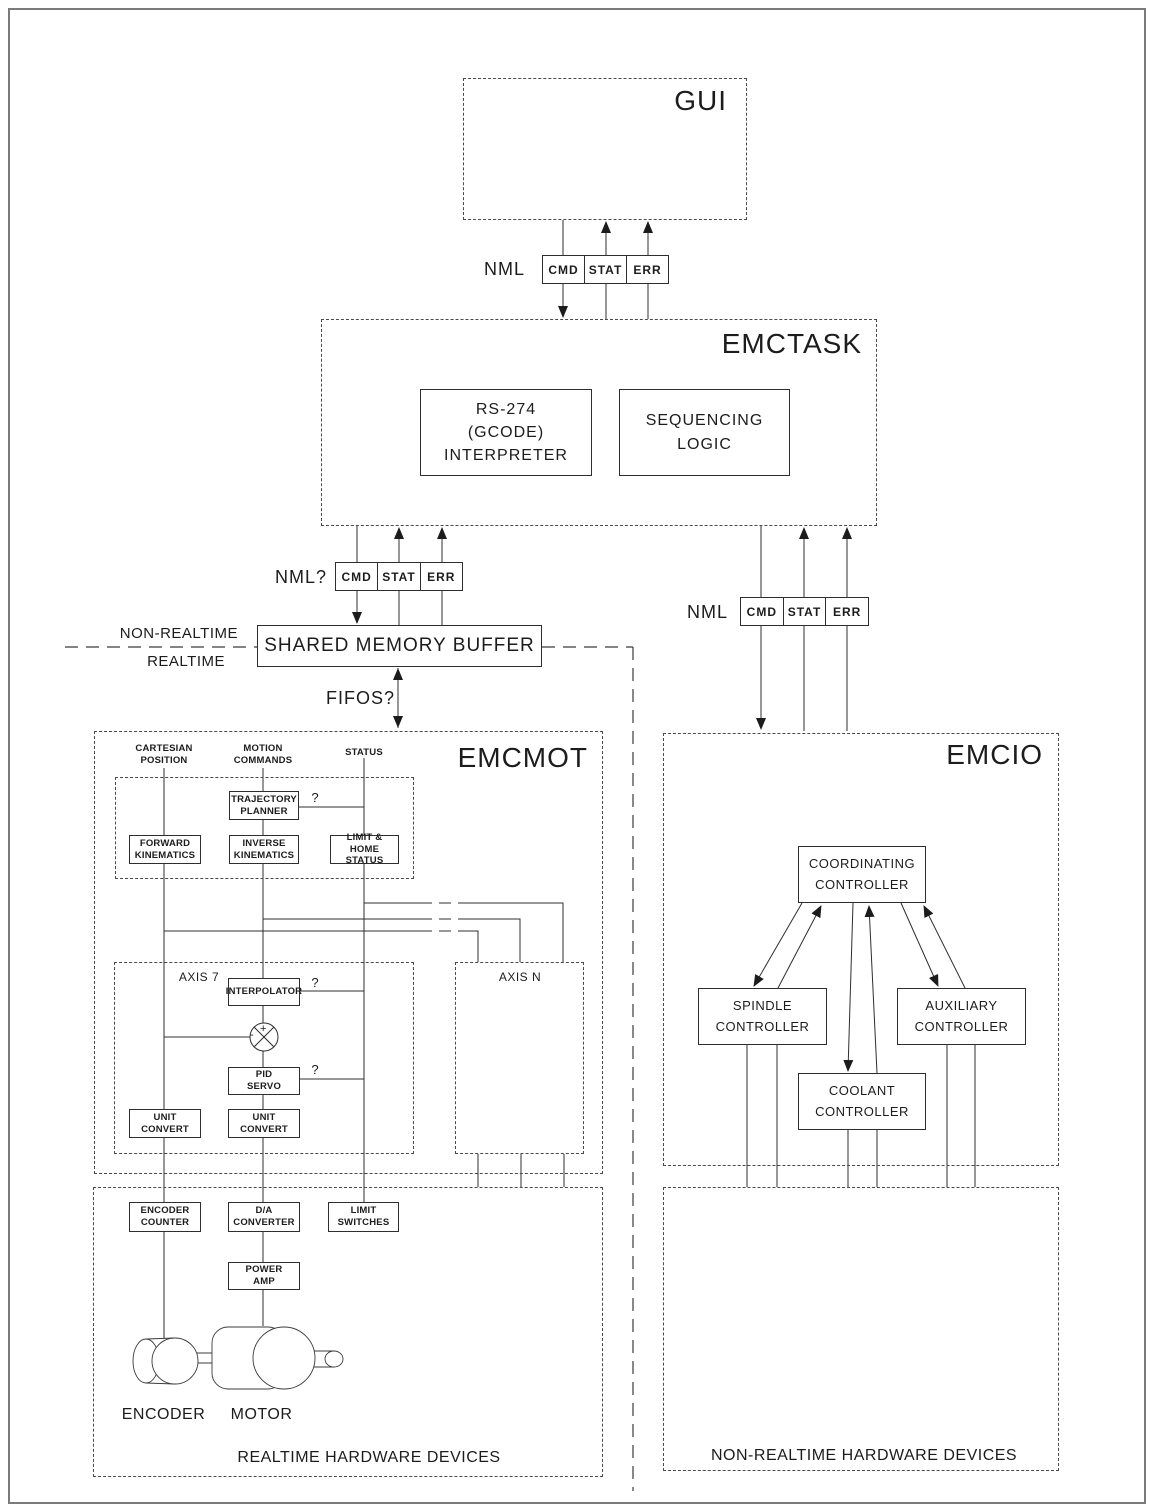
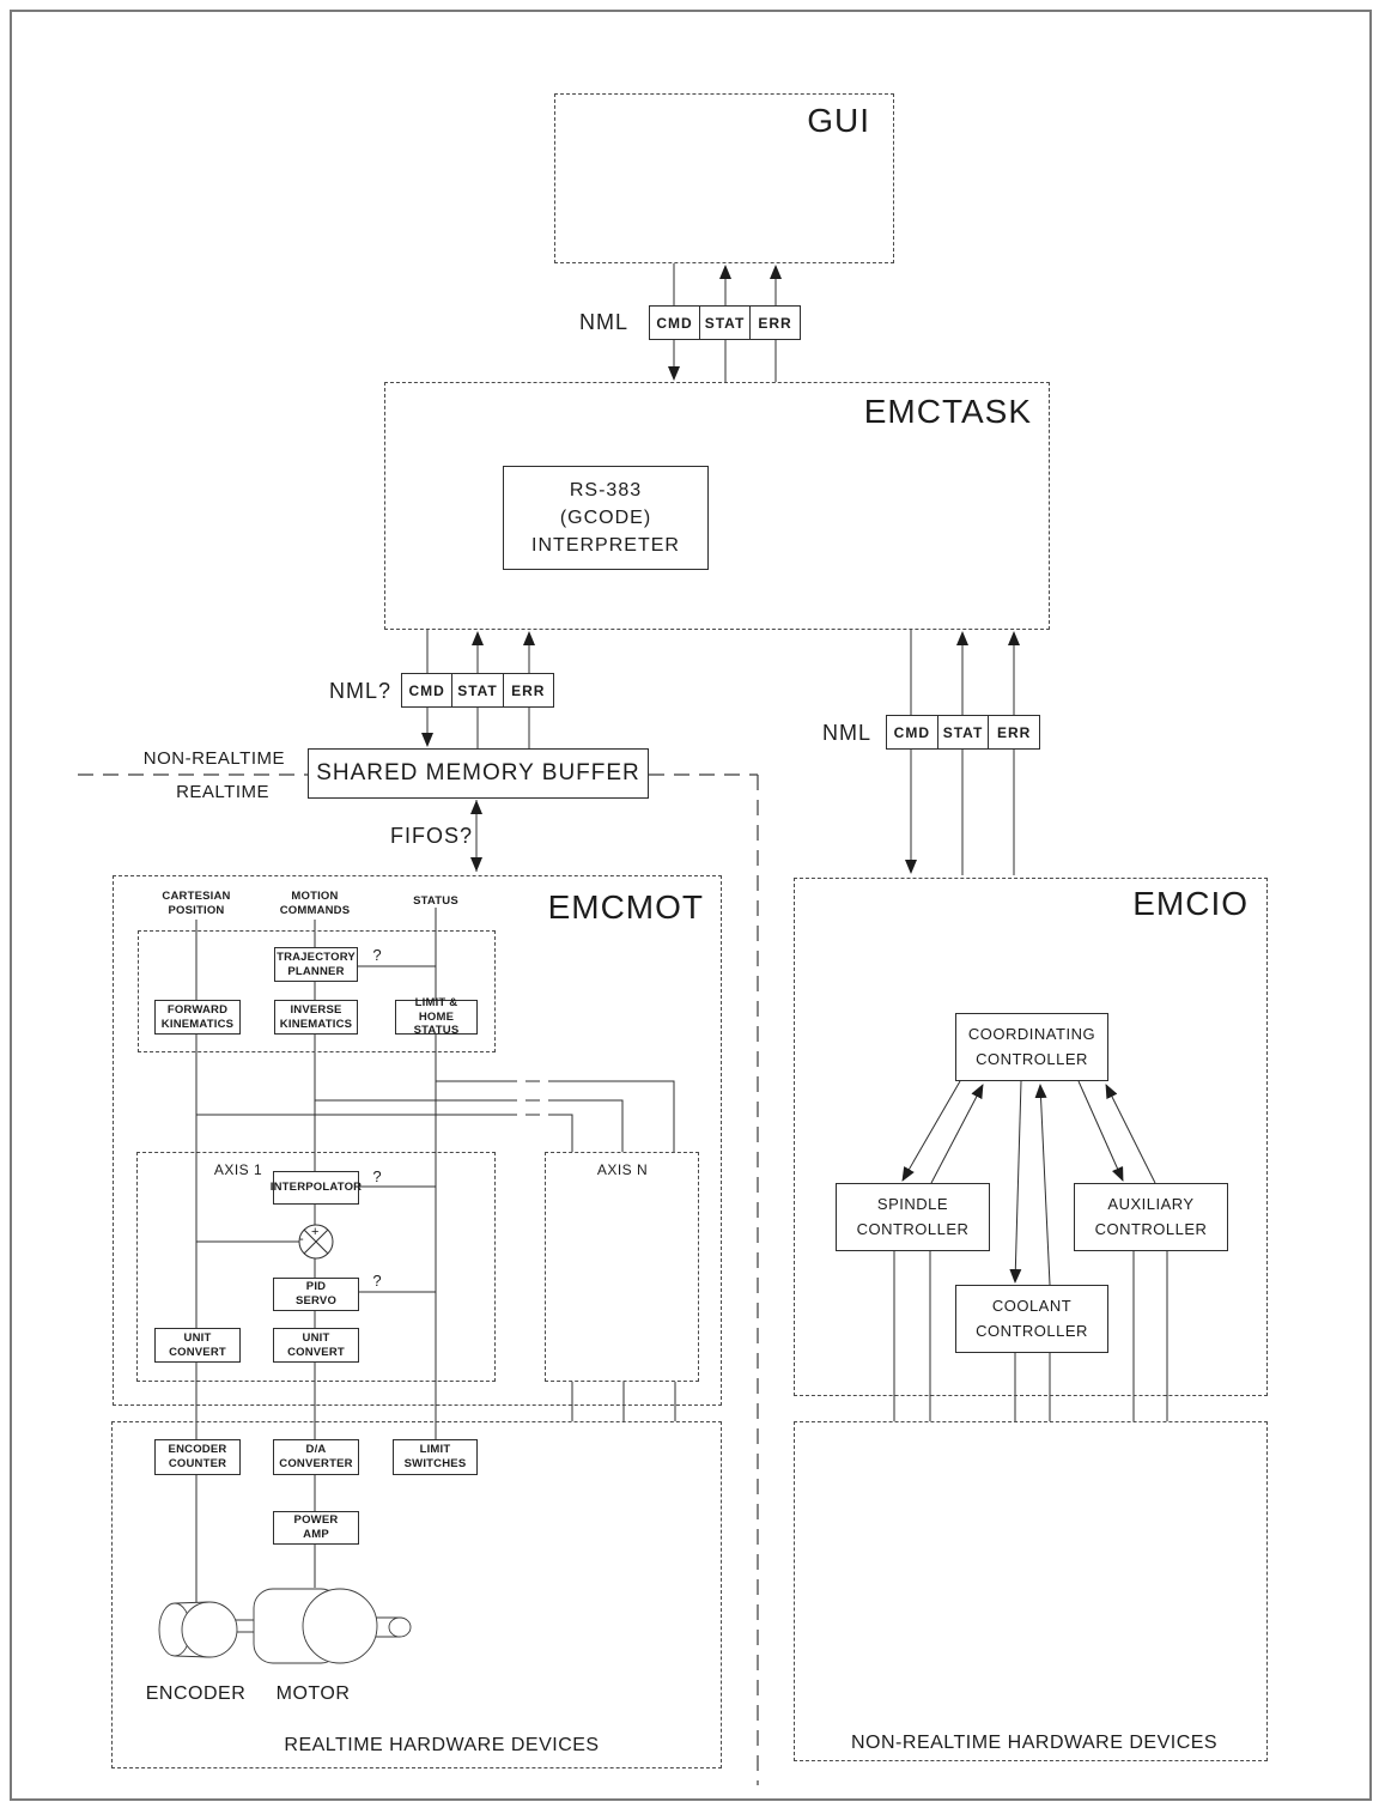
  GUI
  NML
  CMD
  STAT
  ERR
  EMCTASK
- RS-274
+ RS-383
  (GCODE)
  INTERPRETER
- SEQUENCING
- LOGIC
  NML?
  CMD
  STAT
  ERR
  NON-REALTIME
  REALTIME
  SHARED MEMORY BUFFER
  FIFOS?
  NML
  CMD
  STAT
  ERR
  EMCMOT
  CARTESIAN
  POSITION
  MOTION
  COMMANDS
  STATUS
  TRAJECTORY
  PLANNER
  ?
  FORWARD
  KINEMATICS
  INVERSE
  KINEMATICS
  LIMIT & HOME
  STATUS
- AXIS 7
+ AXIS 1
  AXIS N
  INTERPOLATOR
  ?
  +
  -
  PID
  SERVO
  ?
  UNIT
  CONVERT
  UNIT
  CONVERT
  EMCIO
  COORDINATING
  CONTROLLER
  SPINDLE
  CONTROLLER
  AUXILIARY
  CONTROLLER
  COOLANT
  CONTROLLER
  ENCODER
  COUNTER
  D/A
  CONVERTER
  LIMIT
  SWITCHES
  POWER
  AMP
  ENCODER
  MOTOR
  REALTIME HARDWARE DEVICES
  NON-REALTIME HARDWARE DEVICES
